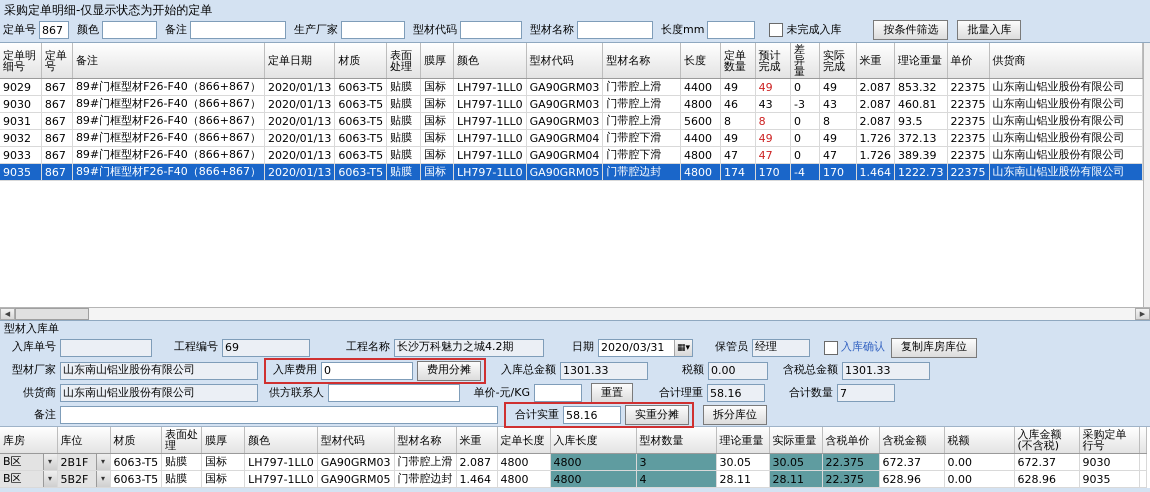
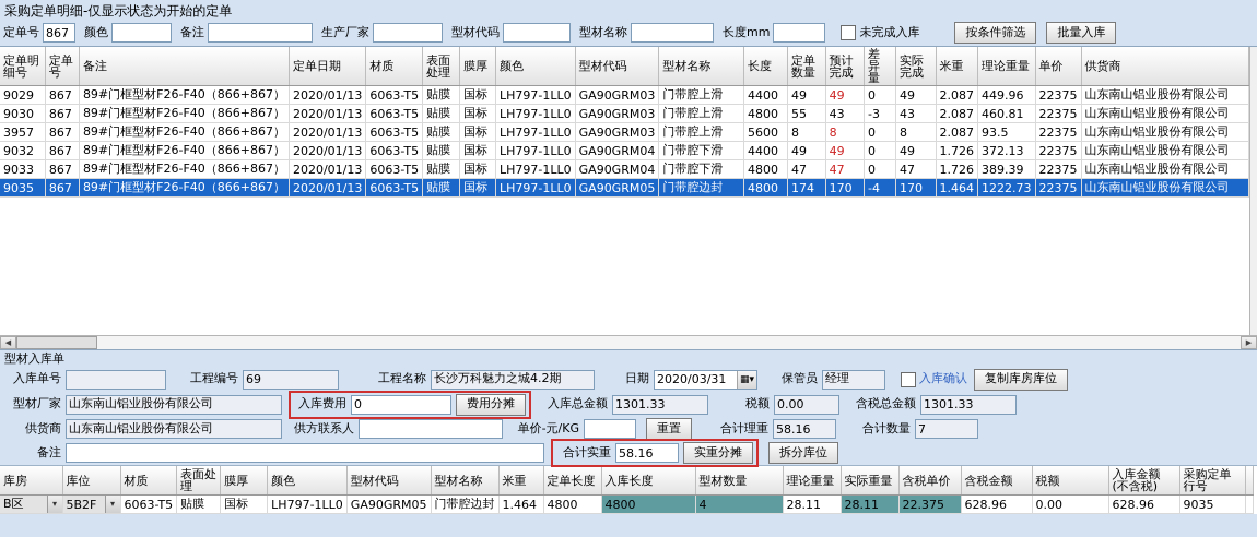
  采购定单明细-仅显示状态为开始的定单
  定单号
  867
  颜色
  备注
  生产厂家
  型材代码
  型材名称
  长度mm
  未完成入库
  按条件筛选
  批量入库
  定单明细号	定单号	备注	定单日期	材质	表面处理	膜厚	颜色	型材代码	型材名称	长度	定单数量	预计完成	差异量	实际完成	米重	理论重量	单价	供货商
- 9029	867	89#门框型材F26-F40（866+867）	2020/01/13	6063-T5	贴膜	国标	LH797-1LL0	GA90GRM03	门带腔上滑	4400	49	49	0	49	2.087	853.32	22375	山东南山铝业股份有限公司
+ 9029	867	89#门框型材F26-F40（866+867）	2020/01/13	6063-T5	贴膜	国标	LH797-1LL0	GA90GRM03	门带腔上滑	4400	49	49	0	49	2.087	449.96	22375	山东南山铝业股份有限公司
- 9030	867	89#门框型材F26-F40（866+867）	2020/01/13	6063-T5	贴膜	国标	LH797-1LL0	GA90GRM03	门带腔上滑	4800	46	43	-3	43	2.087	460.81	22375	山东南山铝业股份有限公司
+ 9030	867	89#门框型材F26-F40（866+867）	2020/01/13	6063-T5	贴膜	国标	LH797-1LL0	GA90GRM03	门带腔上滑	4800	55	43	-3	43	2.087	460.81	22375	山东南山铝业股份有限公司
- 9031	867	89#门框型材F26-F40（866+867）	2020/01/13	6063-T5	贴膜	国标	LH797-1LL0	GA90GRM03	门带腔上滑	5600	8	8	0	8	2.087	93.5	22375	山东南山铝业股份有限公司
+ 3957	867	89#门框型材F26-F40（866+867）	2020/01/13	6063-T5	贴膜	国标	LH797-1LL0	GA90GRM03	门带腔上滑	5600	8	8	0	8	2.087	93.5	22375	山东南山铝业股份有限公司
  9032	867	89#门框型材F26-F40（866+867）	2020/01/13	6063-T5	贴膜	国标	LH797-1LL0	GA90GRM04	门带腔下滑	4400	49	49	0	49	1.726	372.13	22375	山东南山铝业股份有限公司
  9033	867	89#门框型材F26-F40（866+867）	2020/01/13	6063-T5	贴膜	国标	LH797-1LL0	GA90GRM04	门带腔下滑	4800	47	47	0	47	1.726	389.39	22375	山东南山铝业股份有限公司
  9035	867	89#门框型材F26-F40（866+867）	2020/01/13	6063-T5	贴膜	国标	LH797-1LL0	GA90GRM05	门带腔边封	4800	174	170	-4	170	1.464	1222.73	22375	山东南山铝业股份有限公司
  ◀
  ▶
  型材入库单
  入库单号
  工程编号
  69
  工程名称
  长沙万科魅力之城4.2期
  日期
  2020/03/31
  ▦▾
  保管员
  经理
  入库确认
  复制库房库位
  型材厂家
  山东南山铝业股份有限公司
  入库费用
  0
  费用分摊
  入库总金额
  1301.33
  税额
  0.00
  含税总金额
  1301.33
  供货商
  山东南山铝业股份有限公司
  供方联系人
  单价-元/KG
  重置
  合计理重
  58.16
  合计数量
  7
  备注
  合计实重
  58.16
  实重分摊
  拆分库位
  库房	库位	材质	表面处理	膜厚	颜色	型材代码	型材名称	米重	定单长度	入库长度	型材数量	理论重量	实际重量	含税单价	含税金额	税额	入库金额(不含税)	采购定单行号
- B区 ▾	2B1F ▾	6063-T5	贴膜	国标	LH797-1LL0	GA90GRM03	门带腔上滑	2.087	4800	4800	3	30.05	30.05	22.375	672.37	0.00	672.37	9030
  B区 ▾	5B2F ▾	6063-T5	贴膜	国标	LH797-1LL0	GA90GRM05	门带腔边封	1.464	4800	4800	4	28.11	28.11	22.375	628.96	0.00	628.96	9035
